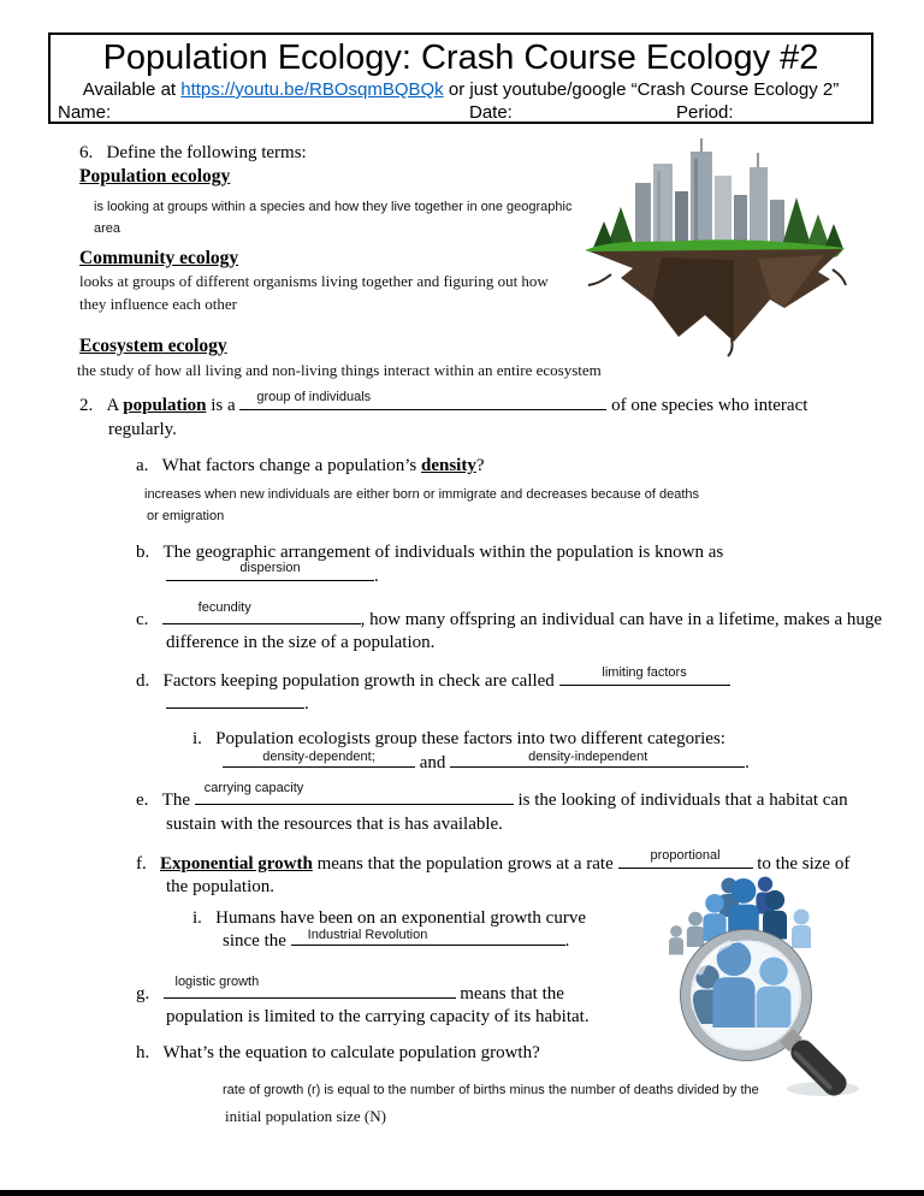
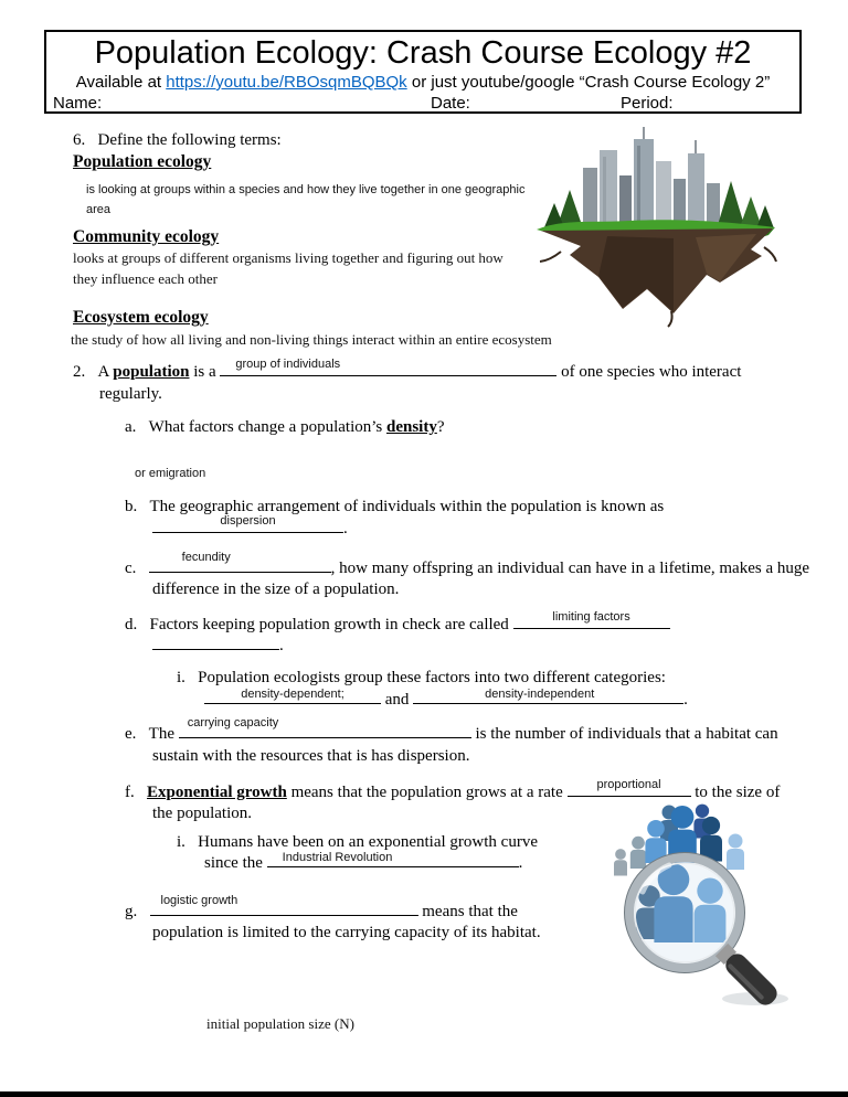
  Population Ecology: Crash Course Ecology #2
  Available at https://youtu.be/RBOsqmBQBQk or just youtube/google “Crash Course Ecology 2”
  Name:
  Date:
  Period:
  6. Define the following terms:
  Population ecology
  is looking at groups within a species and how they live together in one geographic
  area
  Community ecology
  looks at groups of different organisms living together and figuring out how
  they influence each other
  Ecosystem ecology
  the study of how all living and non-living things interact within an entire ecosystem
  2. A population is a
  group of individuals
  of one species who interact
  regularly.
  a. What factors change a population’s density?
- increases when new individuals are either born or immigrate and decreases because of deaths
  or emigration
  b. The geographic arrangement of individuals within the population is known as
  dispersion
  .
  c.
  fecundity
  , how many offspring an individual can have in a lifetime, makes a huge
  difference in the size of a population.
  d. Factors keeping population growth in check are called
  limiting factors
  .
  i. Population ecologists group these factors into two different categories:
  density-dependent;
  and
  density-independent
  .
  e. The
  carrying capacity
- is the looking of individuals that a habitat can
+ is the number of individuals that a habitat can
- sustain with the resources that is has available.
+ sustain with the resources that is has dispersion.
  f. Exponential growth means that the population grows at a rate
  proportional
  to the size of
  the population.
  i. Humans have been on an exponential growth curve
  since the
  Industrial Revolution
  .
  g.
  logistic growth
  means that the
  population is limited to the carrying capacity of its habitat.
- h. What’s the equation to calculate population growth?
- rate of growth (r) is equal to the number of births minus the number of deaths divided by the
  initial population size (N)
